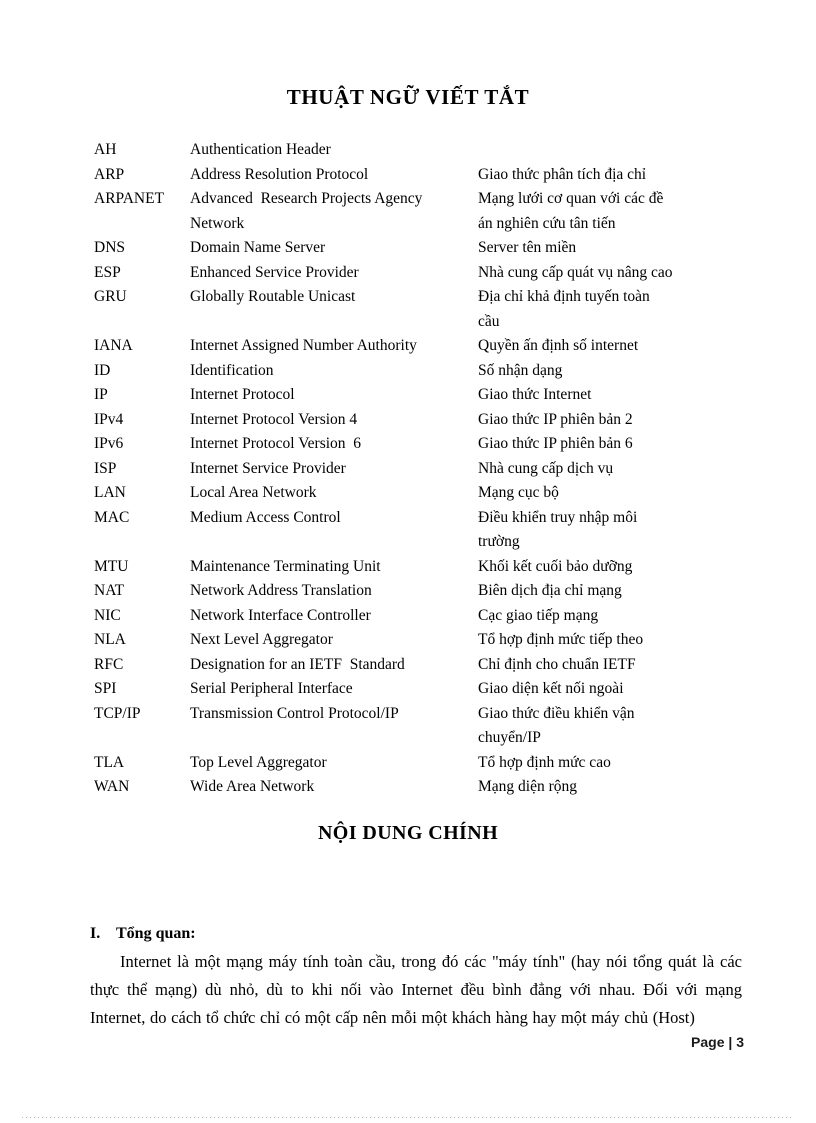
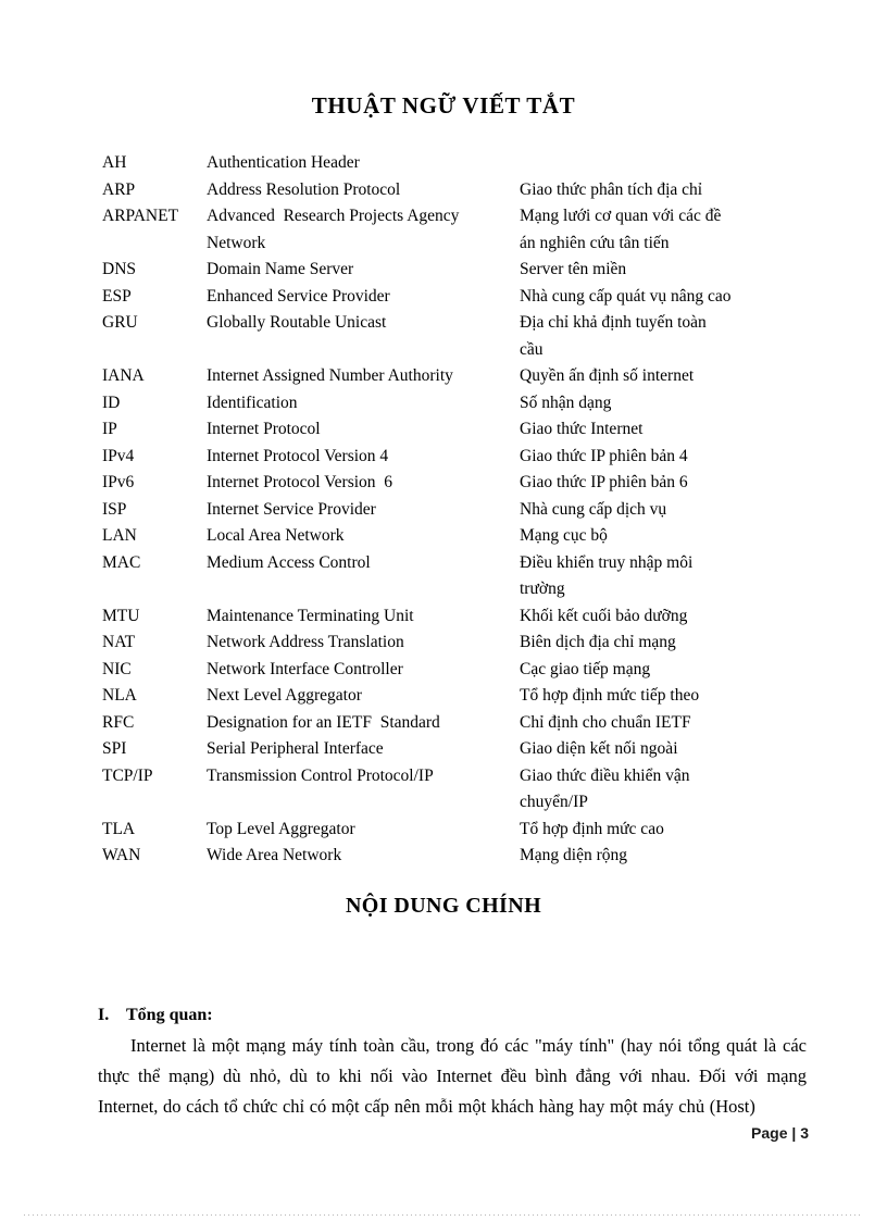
  THUẬT NGỮ VIẾT TẮT
  AH
  Authentication Header
  ARP
  Address Resolution Protocol
  Giao thức phân tích địa chỉ
  ARPANET
  Advanced Research Projects Agency
  Mạng lưới cơ quan với các đề
  Network
  án nghiên cứu tân tiến
  DNS
  Domain Name Server
  Server tên miền
  ESP
  Enhanced Service Provider
  Nhà cung cấp quát vụ nâng cao
  GRU
  Globally Routable Unicast
  Địa chỉ khả định tuyến toàn
  cầu
  IANA
  Internet Assigned Number Authority
  Quyền ấn định số internet
  ID
  Identification
  Số nhận dạng
  IP
  Internet Protocol
  Giao thức Internet
  IPv4
  Internet Protocol Version 4
- Giao thức IP phiên bản 2
+ Giao thức IP phiên bản 4
  IPv6
  Internet Protocol Version 6
  Giao thức IP phiên bản 6
  ISP
  Internet Service Provider
  Nhà cung cấp dịch vụ
  LAN
  Local Area Network
  Mạng cục bộ
  MAC
  Medium Access Control
  Điều khiển truy nhập môi
  trường
  MTU
  Maintenance Terminating Unit
  Khối kết cuối bảo dưỡng
  NAT
  Network Address Translation
  Biên dịch địa chỉ mạng
  NIC
  Network Interface Controller
  Cạc giao tiếp mạng
  NLA
  Next Level Aggregator
  Tổ hợp định mức tiếp theo
  RFC
  Designation for an IETF Standard
  Chỉ định cho chuẩn IETF
  SPI
  Serial Peripheral Interface
  Giao diện kết nối ngoài
  TCP/IP
  Transmission Control Protocol/IP
  Giao thức điều khiển vận
  chuyển/IP
  TLA
  Top Level Aggregator
  Tổ hợp định mức cao
  WAN
  Wide Area Network
  Mạng diện rộng
  NỘI DUNG CHÍNH
  I. Tổng quan:
  Internet là một mạng máy tính toàn cầu, trong đó các "máy tính" (hay nói tổng quát là các thực thể mạng) dù nhỏ, dù to khi nối vào Internet đều bình đẳng với nhau. Đối với mạng Internet, do cách tổ chức chỉ có một cấp nên mỗi một khách hàng hay một máy chủ (Host)
  Page | 3
